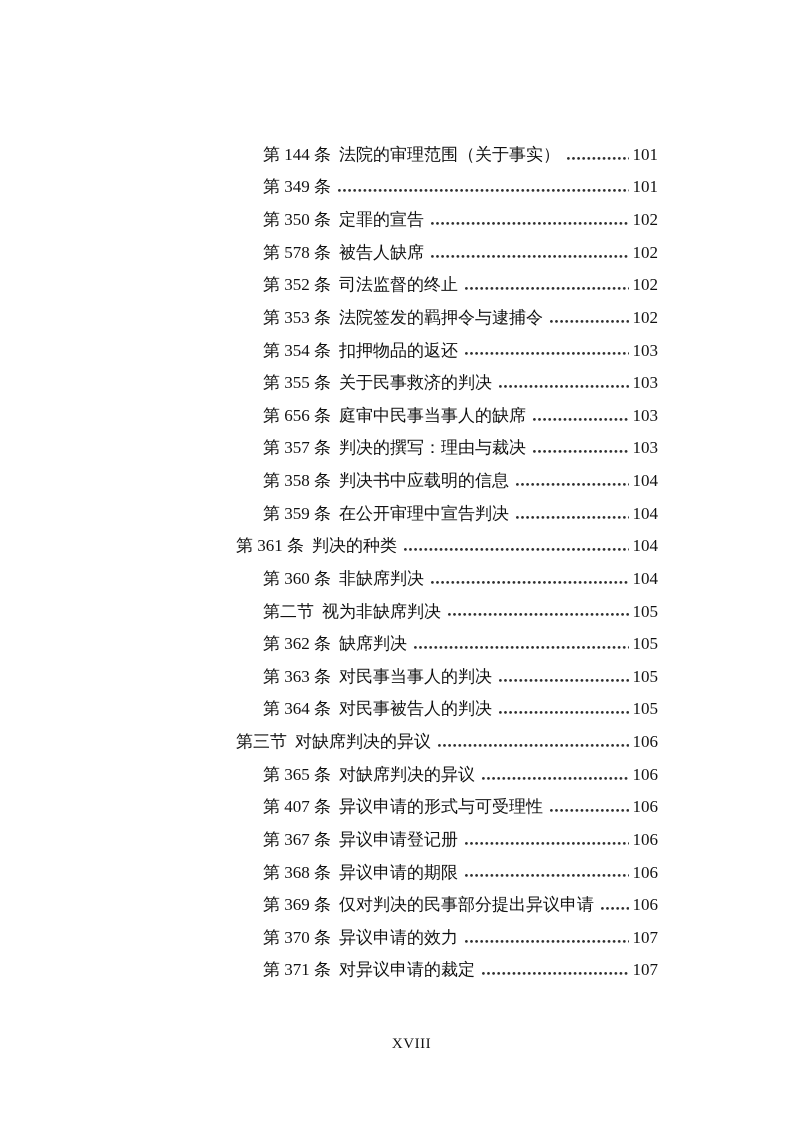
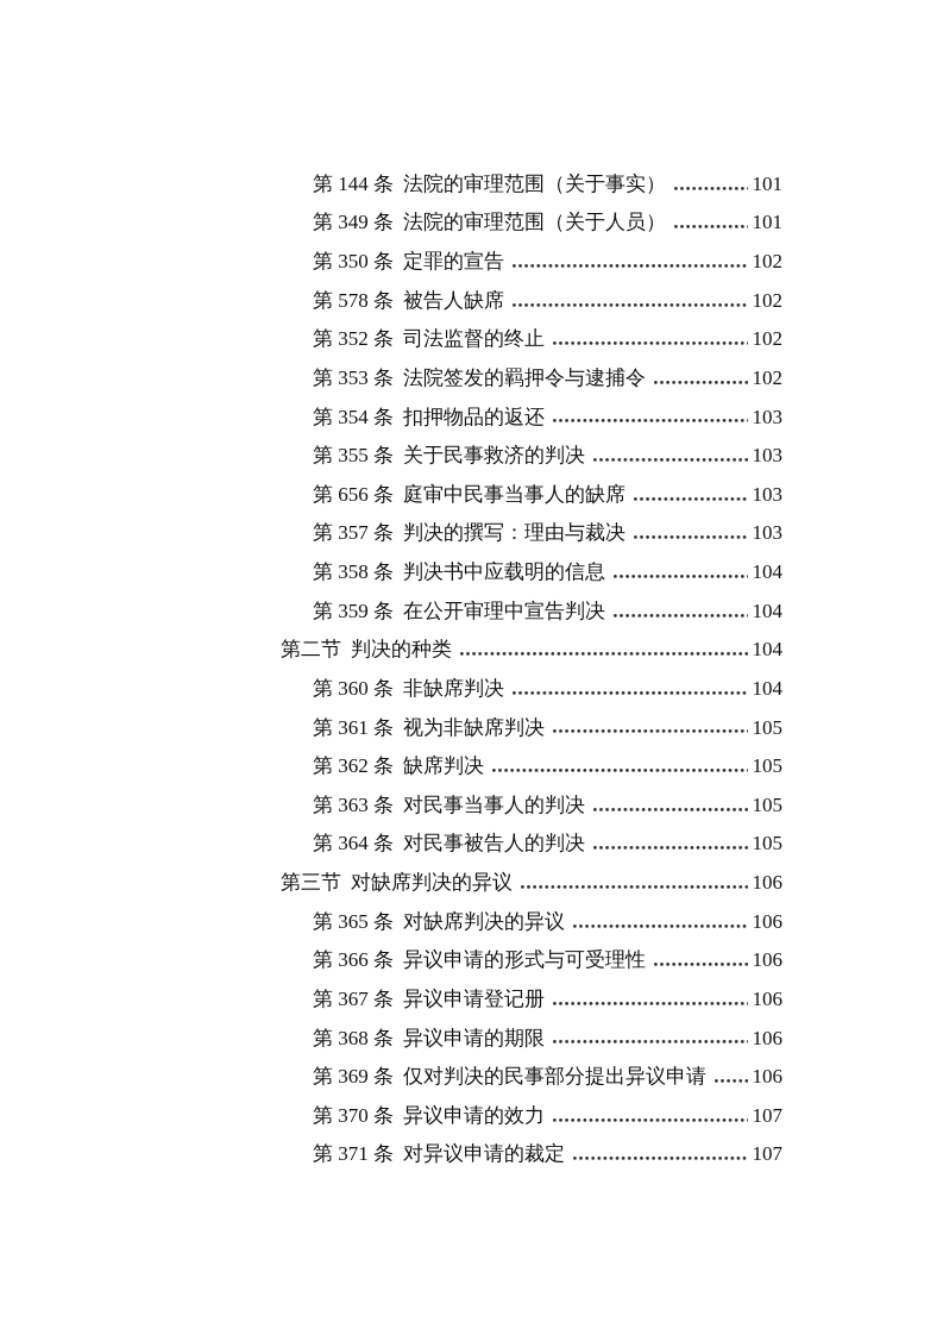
  第 144 条
  法院的审理范围（关于事实）
  101
  第 349 条
+ 法院的审理范围（关于人员）
  101
  第 350 条
  定罪的宣告
  102
  第 578 条
  被告人缺席
  102
  第 352 条
  司法监督的终止
  102
  第 353 条
  法院签发的羁押令与逮捕令
  102
  第 354 条
  扣押物品的返还
  103
  第 355 条
  关于民事救济的判决
  103
  第 656 条
  庭审中民事当事人的缺席
  103
  第 357 条
  判决的撰写：理由与裁决
  103
  第 358 条
  判决书中应载明的信息
  104
  第 359 条
  在公开审理中宣告判决
  104
- 第 361 条
+ 第二节
  判决的种类
  104
  第 360 条
  非缺席判决
  104
- 第二节
+ 第 361 条
  视为非缺席判决
  105
  第 362 条
  缺席判决
  105
  第 363 条
  对民事当事人的判决
  105
  第 364 条
  对民事被告人的判决
  105
  第三节
  对缺席判决的异议
  106
  第 365 条
  对缺席判决的异议
  106
- 第 407 条
+ 第 366 条
  异议申请的形式与可受理性
  106
  第 367 条
  异议申请登记册
  106
  第 368 条
  异议申请的期限
  106
  第 369 条
  仅对判决的民事部分提出异议申请
  106
  第 370 条
  异议申请的效力
  107
  第 371 条
  对异议申请的裁定
  107
- XVIII
